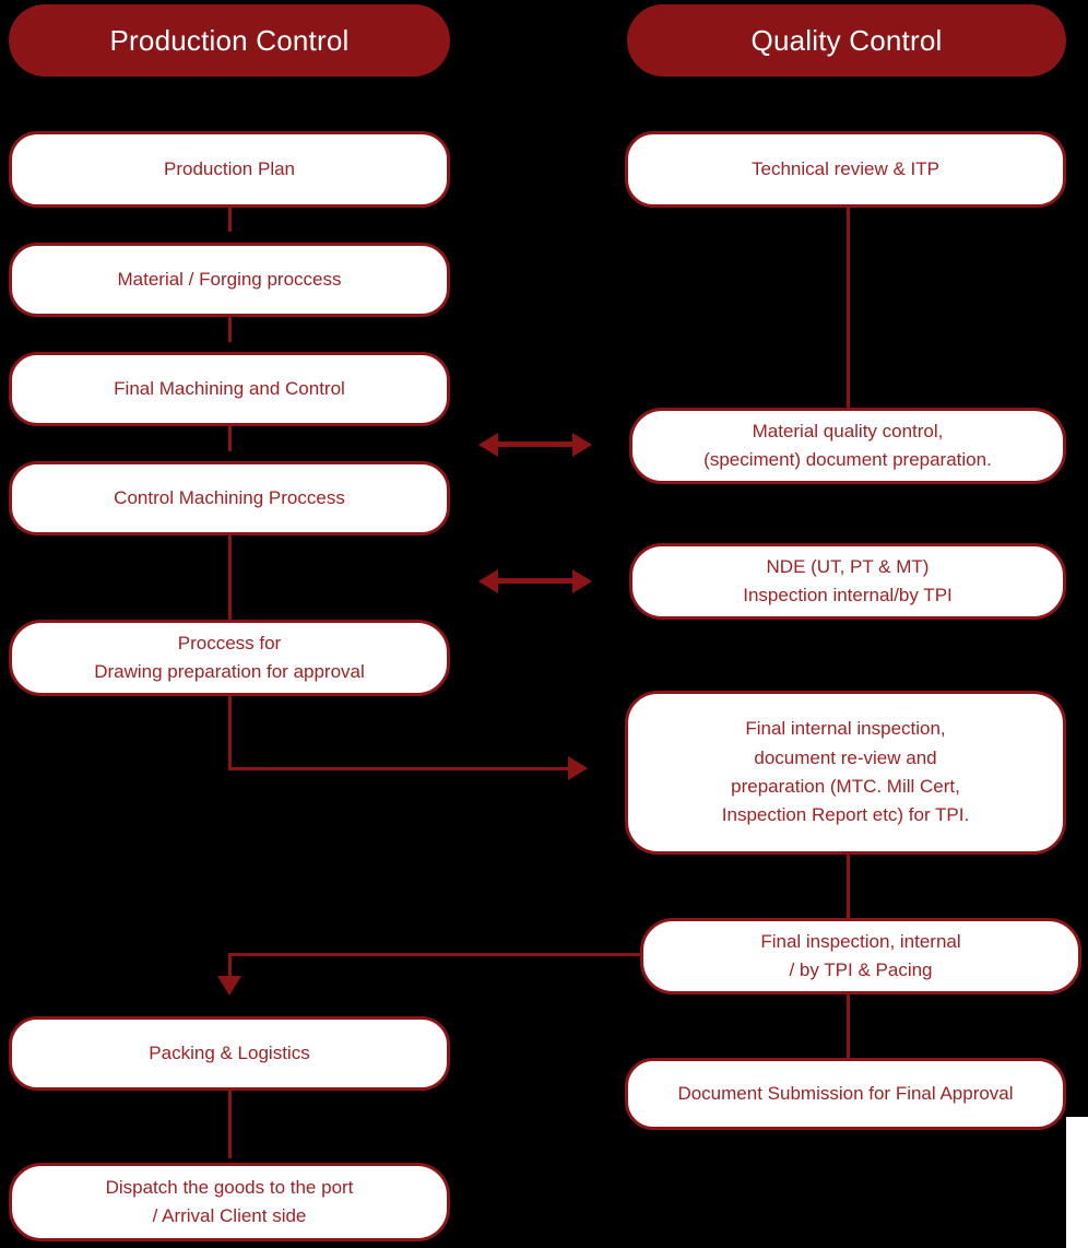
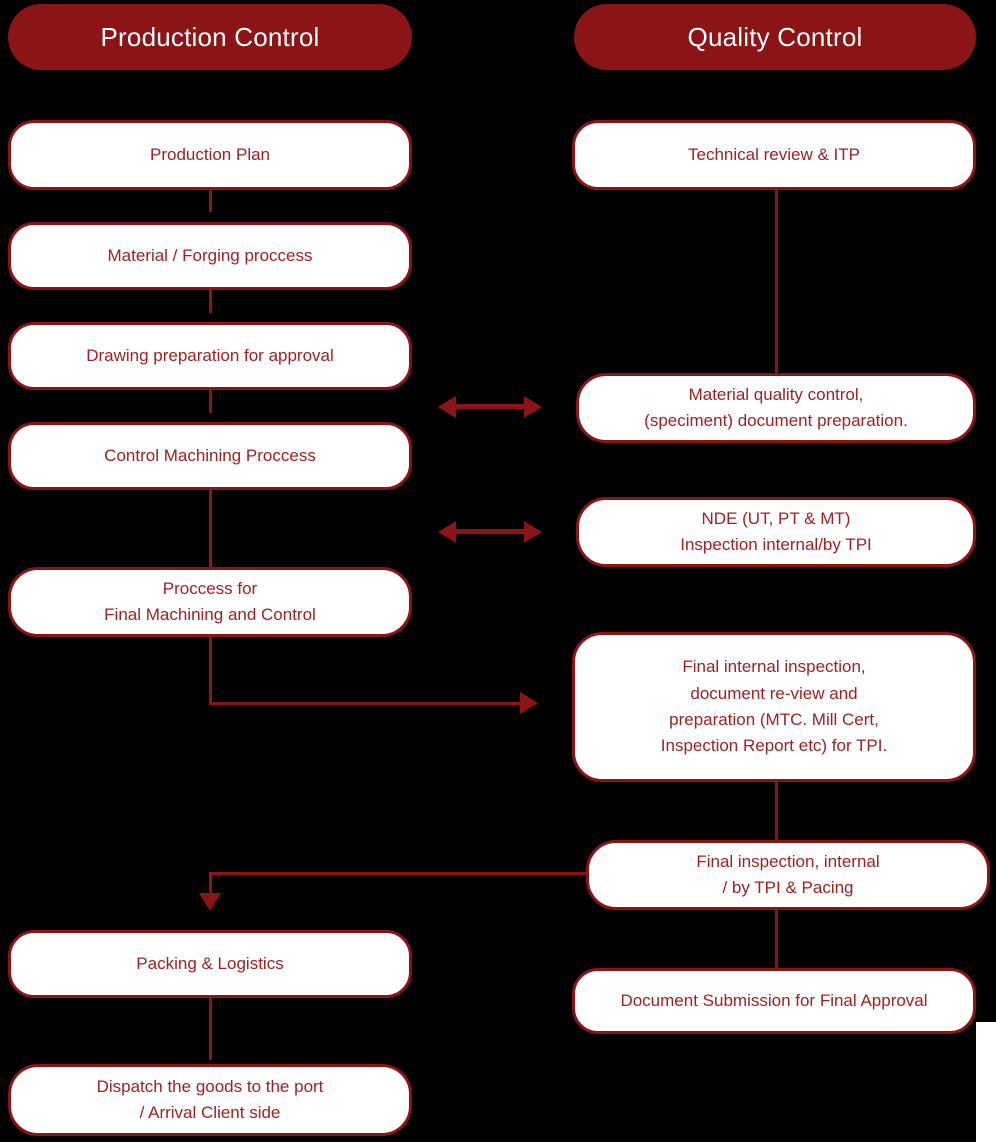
  Production Control
  Quality Control
  Production Plan
  Material / Forging proccess
- Final Machining and Control
+ Drawing preparation for approval
  Control Machining Proccess
  Proccess for
- Drawing preparation for approval
+ Final Machining and Control
  Packing & Logistics
  Dispatch the goods to the port
  / Arrival Client side
  Technical review & ITP
  Material quality control,
  (speciment) document preparation.
  NDE (UT, PT & MT)
  Inspection internal/by TPI
  Final internal inspection,
  document re-view and
  preparation (MTC. Mill Cert,
  Inspection Report etc) for TPI.
  Final inspection, internal
  / by TPI & Pacing
  Document Submission for Final Approval
